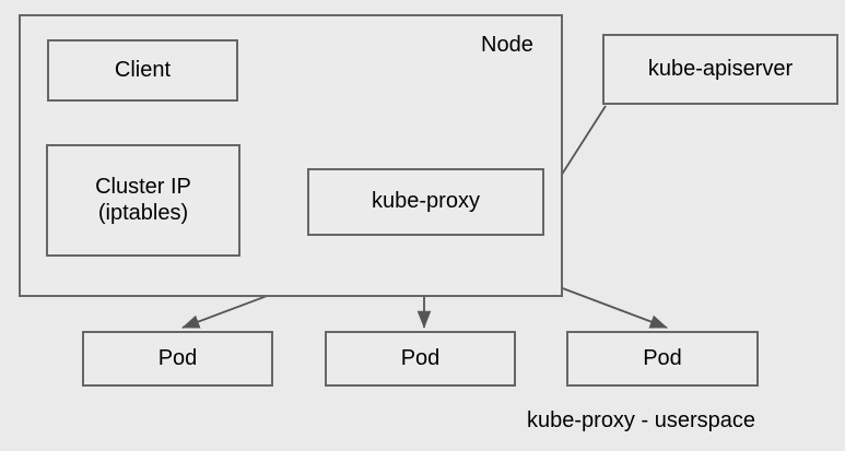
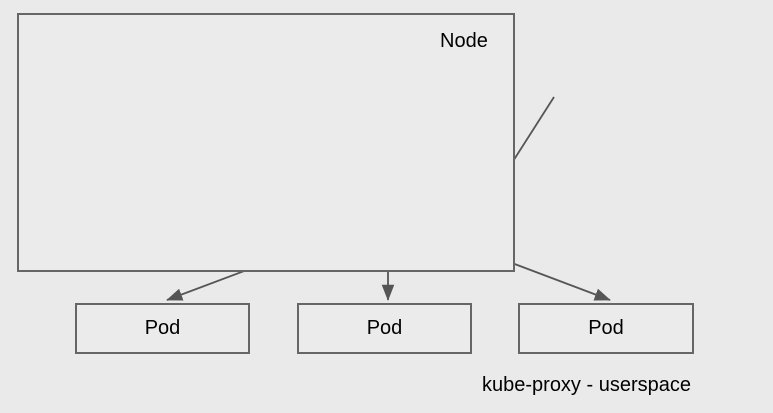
  Node
- Client
- Cluster IP
- (iptables)
- kube-proxy
- kube-apiserver
  Pod
  Pod
  Pod
  kube-proxy - userspace
